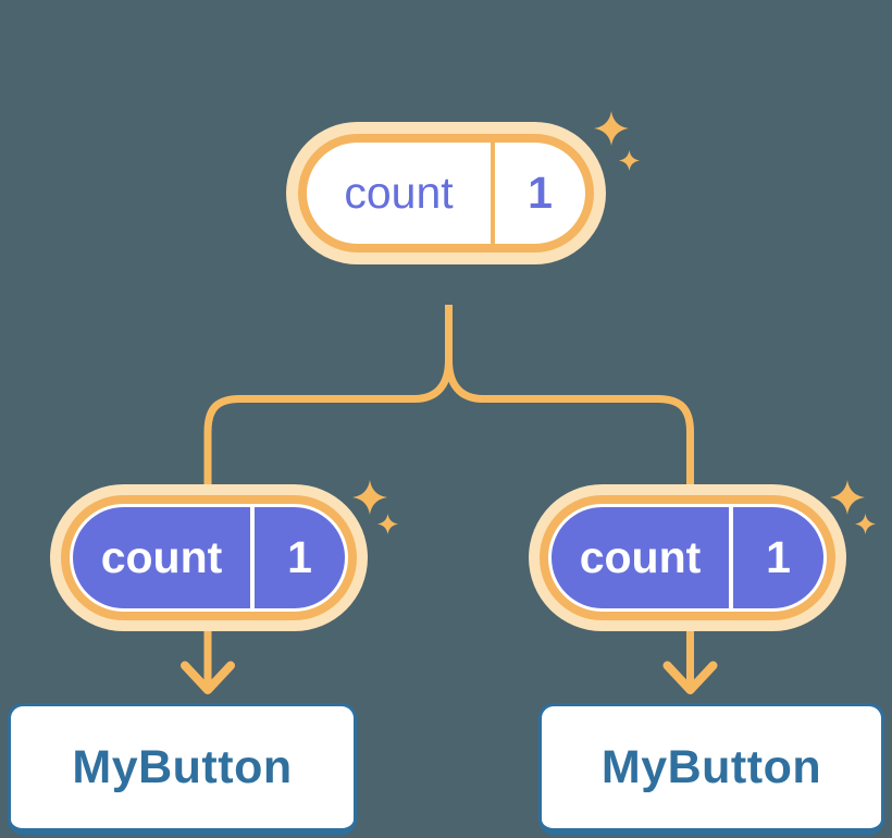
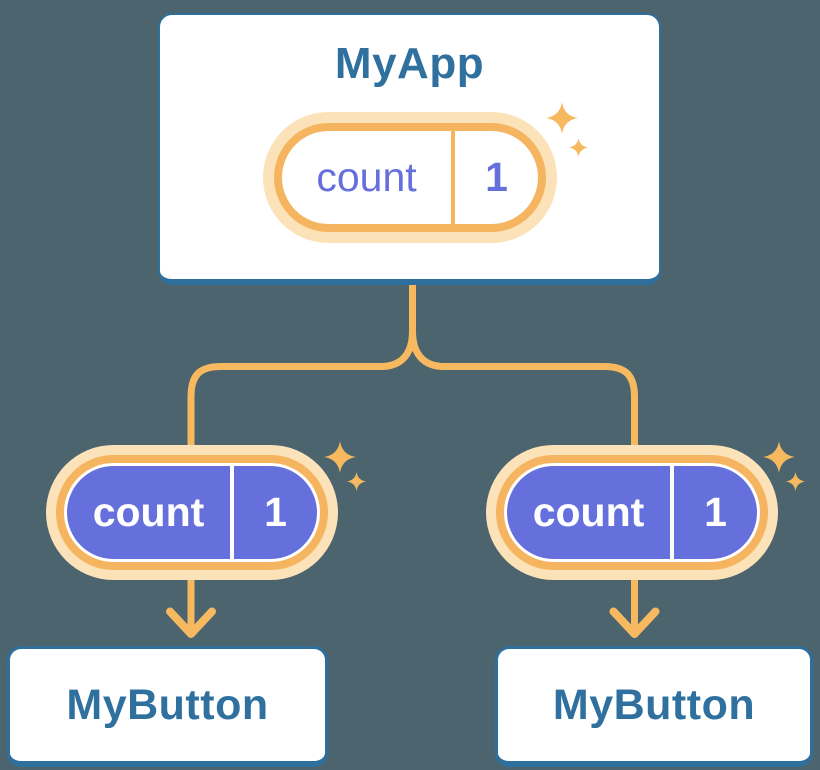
+ MyApp
  count
  1
  count
  1
  count
  1
  MyButton
  MyButton
